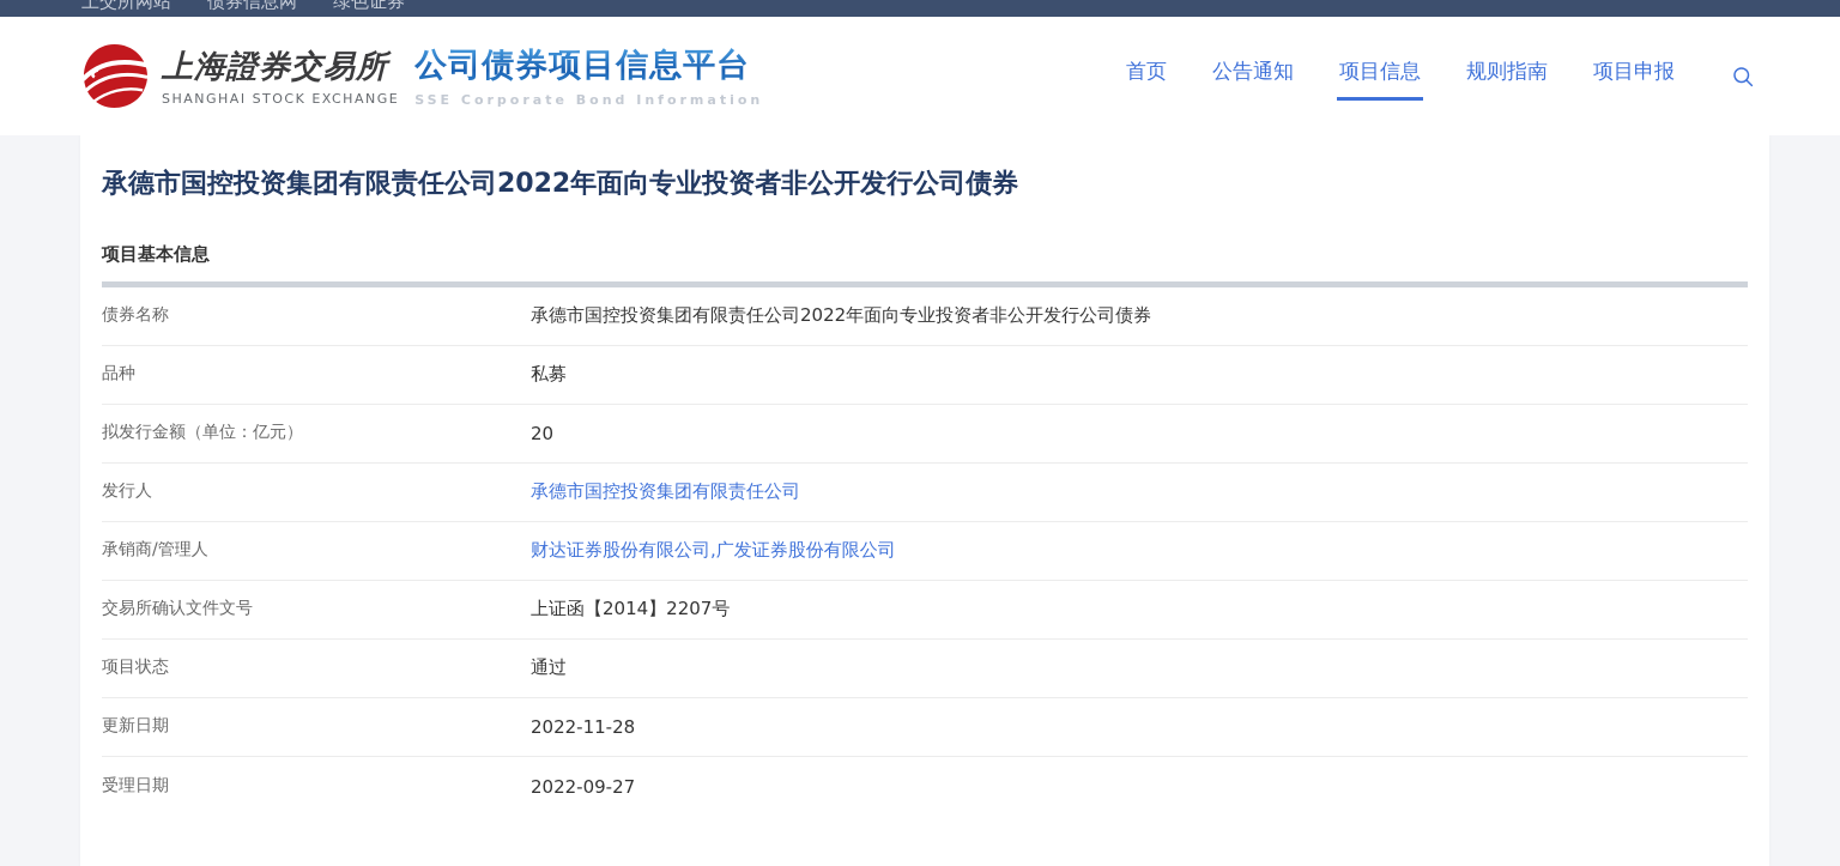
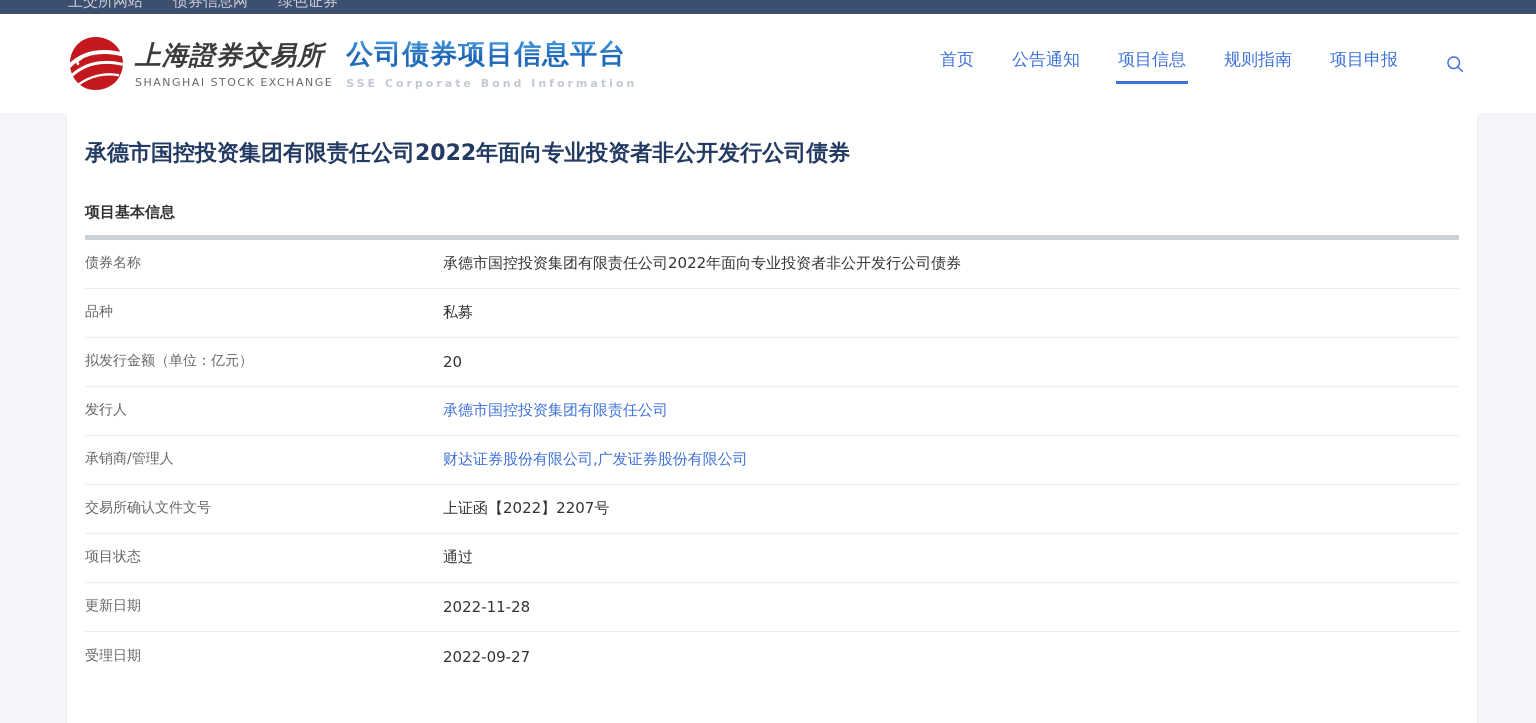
  上交所网站
  债券信息网
  绿色证券
  上海證券交易所
  SHANGHAI STOCK EXCHANGE
  公司债券项目信息平台
  SSE Corporate Bond Information
  首页
  公告通知
  项目信息
  规则指南
  项目申报
  承德市国控投资集团有限责任公司2022年面向专业投资者非公开发行公司债券
  项目基本信息
  债券名称
  承德市国控投资集团有限责任公司2022年面向专业投资者非公开发行公司债券
  品种
  私募
  拟发行金额（单位：亿元）
  20
  发行人
  承德市国控投资集团有限责任公司
  承销商/管理人
  财达证券股份有限公司,广发证券股份有限公司
  交易所确认文件文号
- 上证函【2014】2207号
+ 上证函【2022】2207号
  项目状态
  通过
  更新日期
  2022-11-28
  受理日期
  2022-09-27
